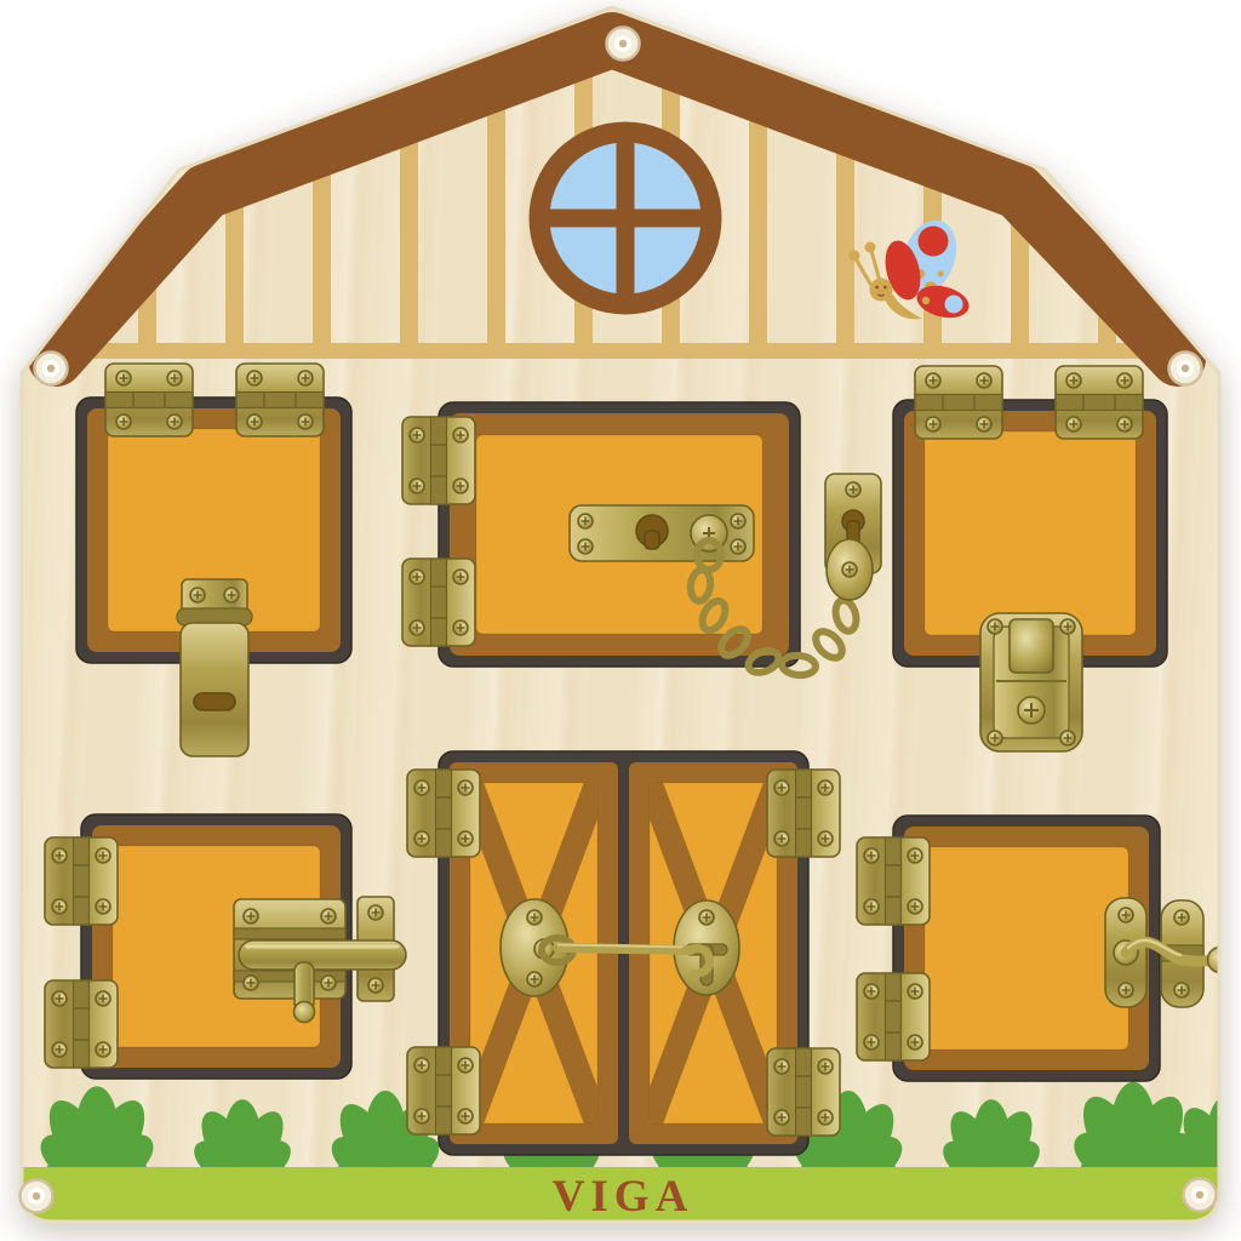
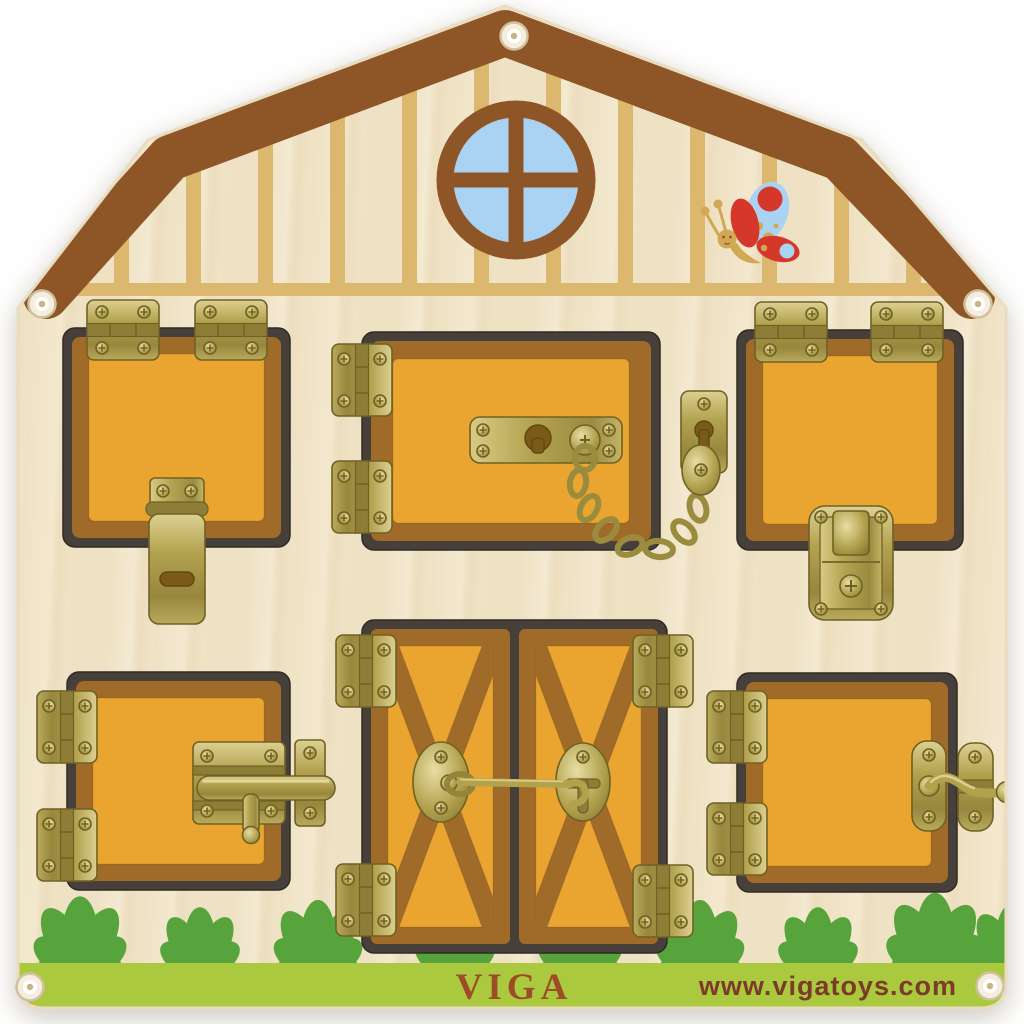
  VIGA
+ www.vigatoys.com
